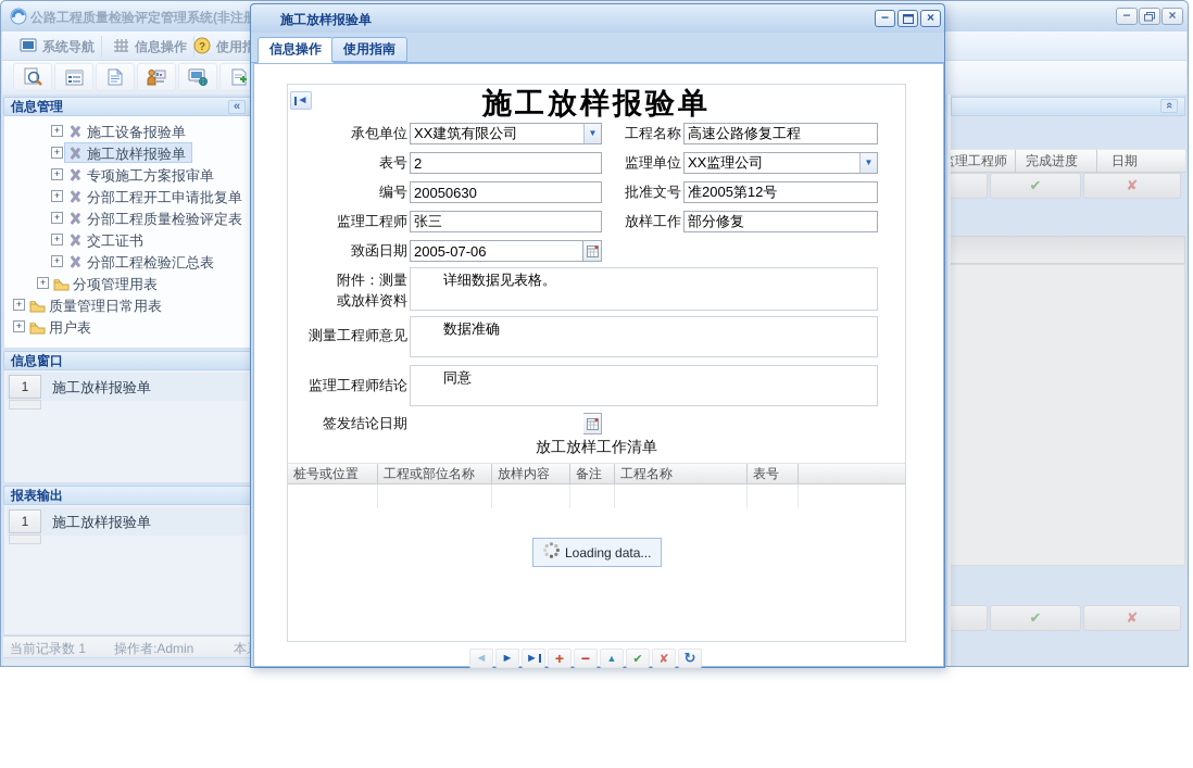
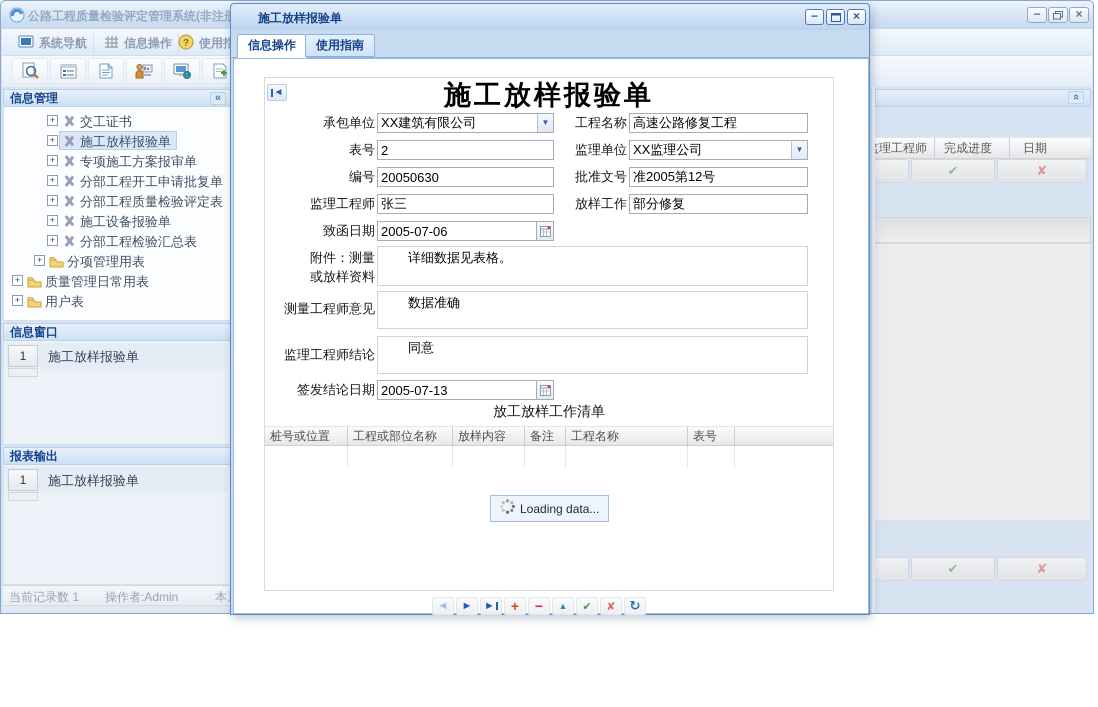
  公路工程质量检验评定管理系统(非注
  −
  ×
  系统导航
  信息操作
  ?
  使用指
  信息管理
  «
  +
- 施工设备报验单
+ 交工证书
  +
  施工放样报验单
  +
  专项施工方案报审单
  +
  分部工程开工申请批复单
  +
  分部工程质量检验评定表
  +
- 交工证书
+ 施工设备报验单
  +
  分部工程检验汇总表
  +
  分项管理用表
  +
  质量管理日常用表
  +
  用户表
  信息窗口
  1
  施工放样报验单
  报表输出
  1
  施工放样报验单
  当前记录数 1
  操作者:Admin
  理工程师
  完成进度
  日期
  ✔
  ✘
  ✔
  ✘
  施工放样报验单
  −
  ×
  信息操作
  使用指南
  ◄
  施工放样报验单
  承包单位
  XX建筑有限公司
  ▼
  工程名称
  高速公路修复工程
  表号
  2
  监理单位
  XX监理公司
  ▼
  编号
  20050630
  批准文号
  准2005第12号
  监理工程师
  张三
  放样工作
  部分修复
  致函日期
  2005-07-06
  附件：测量
  或放样资料
  详细数据见表格。
  测量工程师意见
  数据准确
  监理工程师结论
  同意
  签发结论日期
+ 2005-07-13
  放工放样工作清单
  桩号或位置
  工程或部位名称
  放样内容
  备注
  工程名称
  表号
  Loading data...
  ◄
  ►
  ►
  +
  −
  ▲
  ✔
  ✘
  ↻
